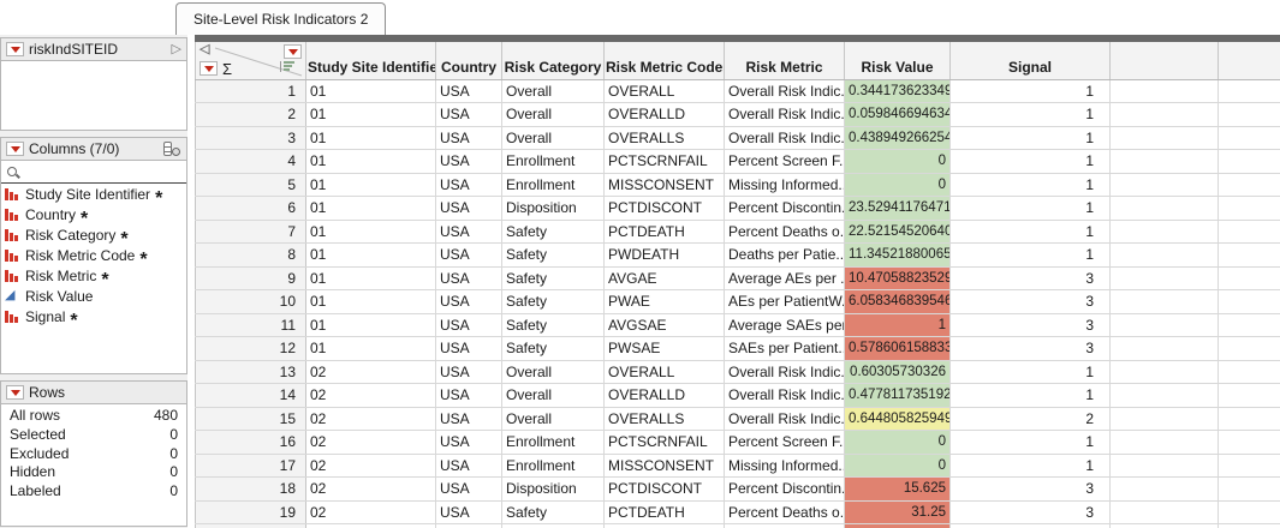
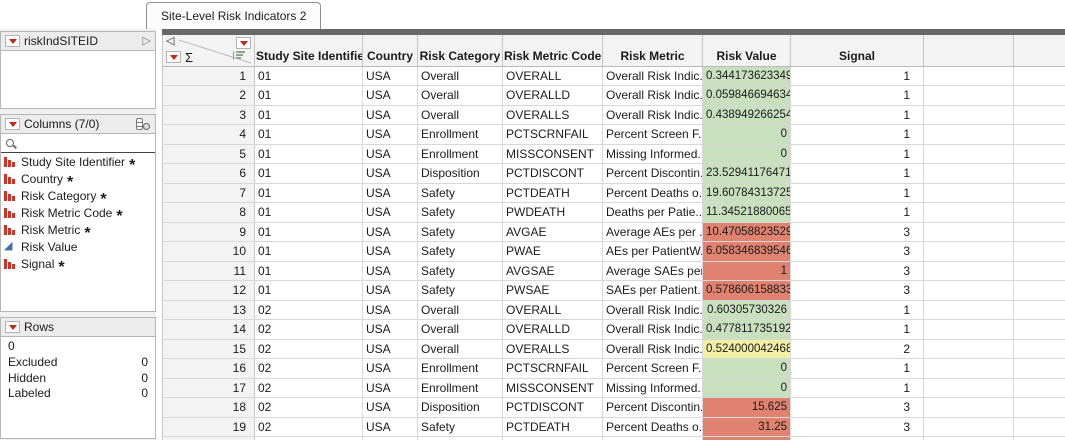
  Site-Level Risk Indicators 2
  riskIndSITEID
  ▷
  Columns (7/0)
  Study Site Identifier
  *
  Country
  *
  Risk Category
  *
  Risk Metric Code
  *
  Risk Metric
  *
  ◢
  Risk Value
  Signal
  *
  Rows
- All rows
- 480
- Selected
  0
  Excluded
  0
  Hidden
  0
  Labeled
  0
  ◁ Σ	Study Site Identifie	Country	Risk Category	Risk Metric Code	Risk Metric	Risk Value	Signal
  1	01	USA	Overall	OVERALL	Overall Risk Indic.	0.344173623349	1
  2	01	USA	Overall	OVERALLD	Overall Risk Indic.	0.059846694634	1
  3	01	USA	Overall	OVERALLS	Overall Risk Indic.	0.438949266254	1
  4	01	USA	Enrollment	PCTSCRNFAIL	Percent Screen F.	0	1
  5	01	USA	Enrollment	MISSCONSENT	Missing Informed.	0	1
  6	01	USA	Disposition	PCTDISCONT	Percent Discontin.	23.52941176471	1
- 7	01	USA	Safety	PCTDEATH	Percent Deaths o.	22.52154520640	1
+ 7	01	USA	Safety	PCTDEATH	Percent Deaths o.	19.60784313725	1
  8	01	USA	Safety	PWDEATH	Deaths per Patie..	11.34521880065	1
  9	01	USA	Safety	AVGAE	Average AEs per .	10.47058823529	3
  10	01	USA	Safety	PWAE	AEs per PatientW.	6.058346839546	3
  11	01	USA	Safety	AVGSAE	Average SAEs pe	1	3
  12	01	USA	Safety	PWSAE	SAEs per Patient.	0.578606158833	3
  13	02	USA	Overall	OVERALL	Overall Risk Indic.	0.60305730326	1
  14	02	USA	Overall	OVERALLD	Overall Risk Indic.	0.477811735192	1
- 15	02	USA	Overall	OVERALLS	Overall Risk Indic.	0.644805825949	2
+ 15	02	USA	Overall	OVERALLS	Overall Risk Indic.	0.524000042468	2
  16	02	USA	Enrollment	PCTSCRNFAIL	Percent Screen F.	0	1
  17	02	USA	Enrollment	MISSCONSENT	Missing Informed.	0	1
  18	02	USA	Disposition	PCTDISCONT	Percent Discontin.	15.625	3
  19	02	USA	Safety	PCTDEATH	Percent Deaths o.	31.25	3
